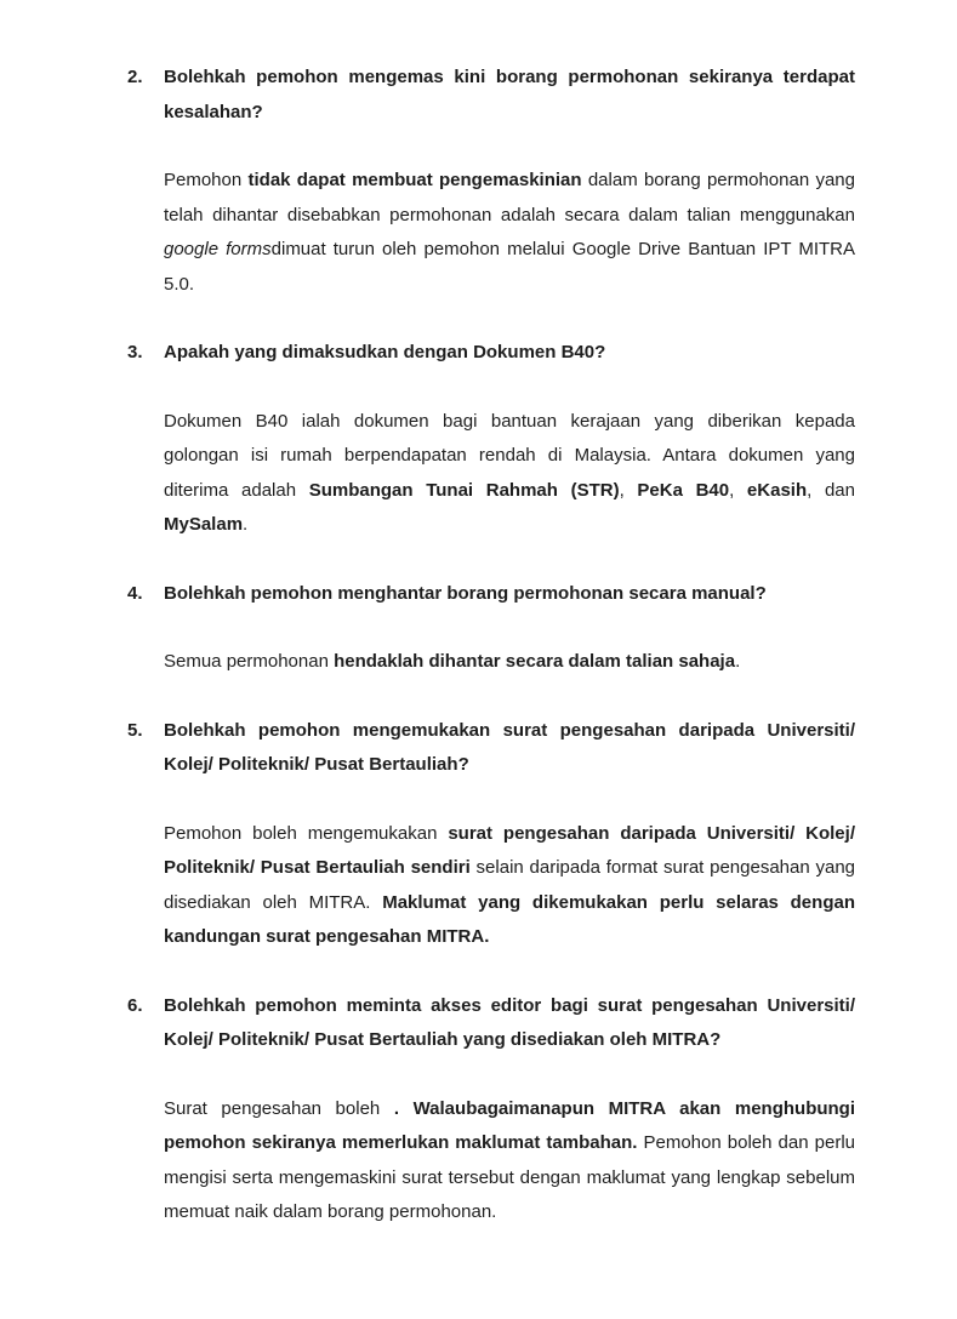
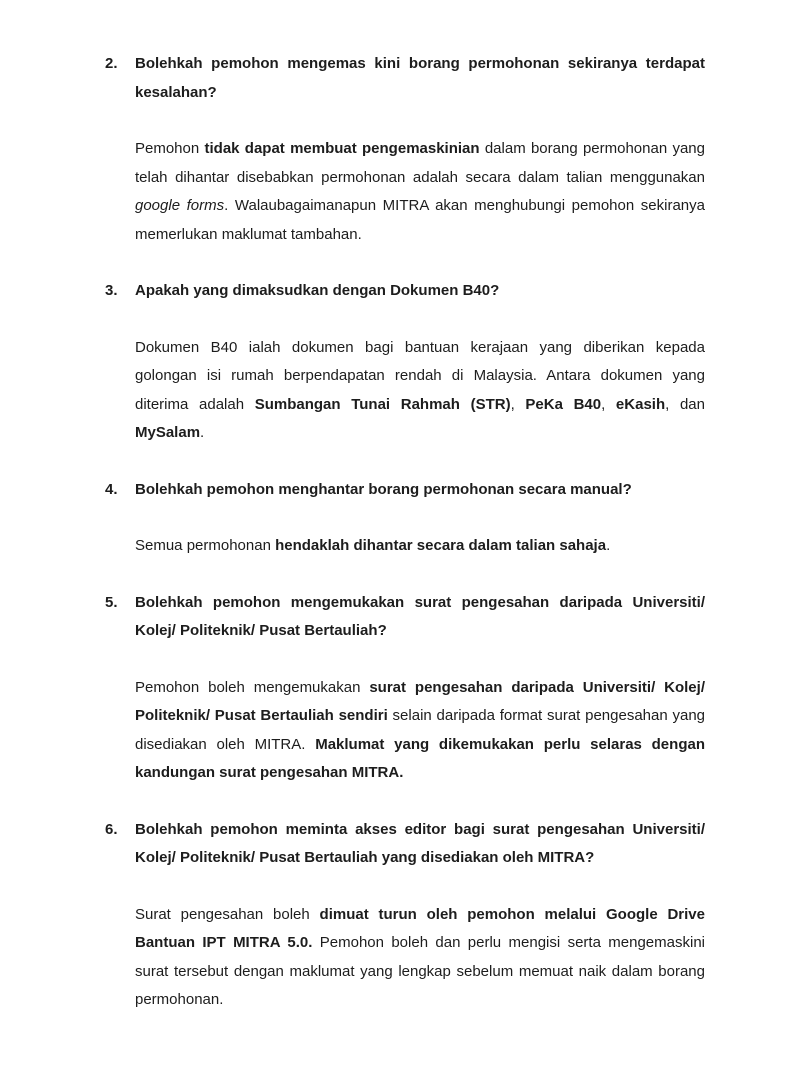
  2.
  Bolehkah pemohon mengemas kini borang permohonan sekiranya terdapat kesalahan?
- Pemohon tidak dapat membuat pengemaskinian dalam borang permohonan yang telah dihantar disebabkan permohonan adalah secara dalam talian menggunakan google formsdimuat turun oleh pemohon melalui Google Drive Bantuan IPT MITRA 5.0.
+ Pemohon tidak dapat membuat pengemaskinian dalam borang permohonan yang telah dihantar disebabkan permohonan adalah secara dalam talian menggunakan google forms. Walaubagaimanapun MITRA akan menghubungi pemohon sekiranya memerlukan maklumat tambahan.
  3.
  Apakah yang dimaksudkan dengan Dokumen B40?
  Dokumen B40 ialah dokumen bagi bantuan kerajaan yang diberikan kepada golongan isi rumah berpendapatan rendah di Malaysia. Antara dokumen yang diterima adalah Sumbangan Tunai Rahmah (STR), PeKa B40, eKasih, dan MySalam.
  4.
  Bolehkah pemohon menghantar borang permohonan secara manual?
  Semua permohonan hendaklah dihantar secara dalam talian sahaja.
  5.
  Bolehkah pemohon mengemukakan surat pengesahan daripada Universiti/ Kolej/ Politeknik/ Pusat Bertauliah?
  Pemohon boleh mengemukakan surat pengesahan daripada Universiti/ Kolej/ Politeknik/ Pusat Bertauliah sendiri selain daripada format surat pengesahan yang disediakan oleh MITRA. Maklumat yang dikemukakan perlu selaras dengan kandungan surat pengesahan MITRA.
  6.
  Bolehkah pemohon meminta akses editor bagi surat pengesahan Universiti/ Kolej/ Politeknik/ Pusat Bertauliah yang disediakan oleh MITRA?
- Surat pengesahan boleh . Walaubagaimanapun MITRA akan menghubungi pemohon sekiranya memerlukan maklumat tambahan. Pemohon boleh dan perlu mengisi serta mengemaskini surat tersebut dengan maklumat yang lengkap sebelum memuat naik dalam borang permohonan.
+ Surat pengesahan boleh dimuat turun oleh pemohon melalui Google Drive Bantuan IPT MITRA 5.0. Pemohon boleh dan perlu mengisi serta mengemaskini surat tersebut dengan maklumat yang lengkap sebelum memuat naik dalam borang permohonan.
